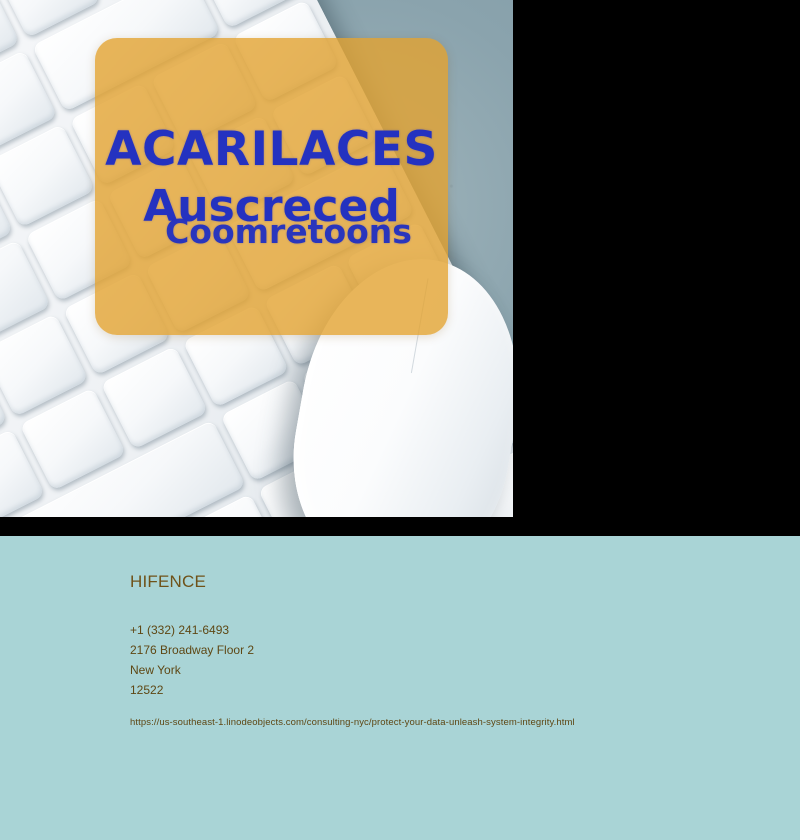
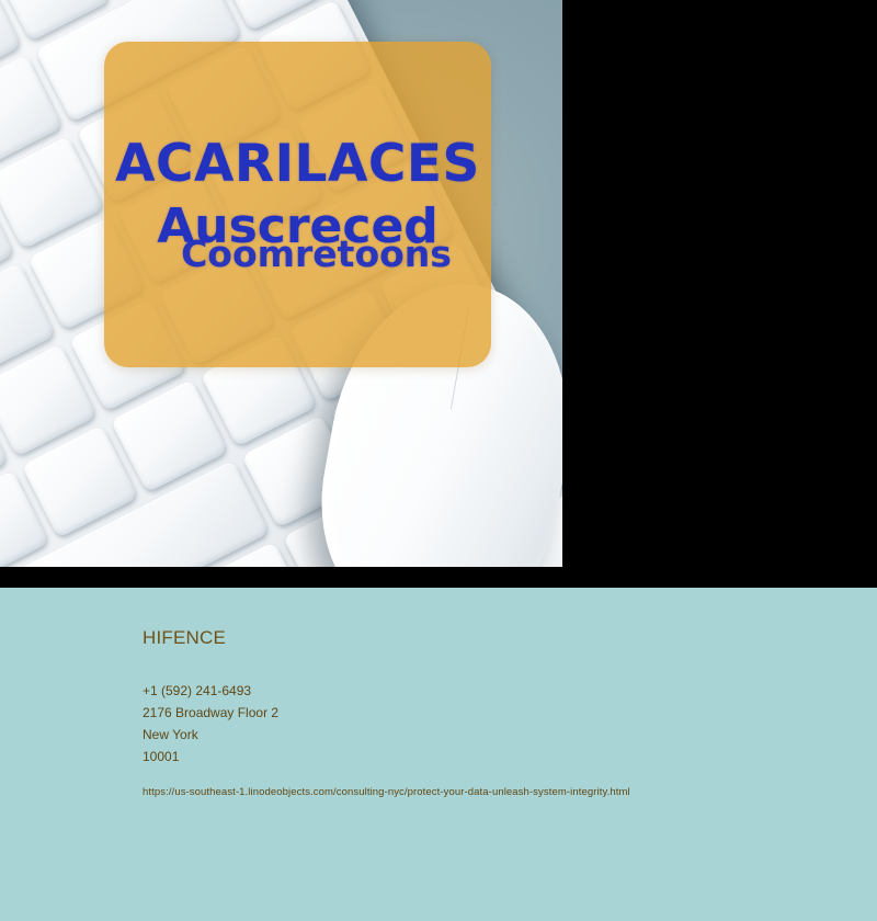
  ACARILACES
  Auscreced
  Coomretoons
  HIFENCE
- +1 (332) 241-6493
+ +1 (592) 241-6493
  2176 Broadway Floor 2
  New York
- 12522
+ 10001
  https://us-southeast-1.linodeobjects.com/consulting-nyc/protect-your-data-unleash-system-integrity.html
